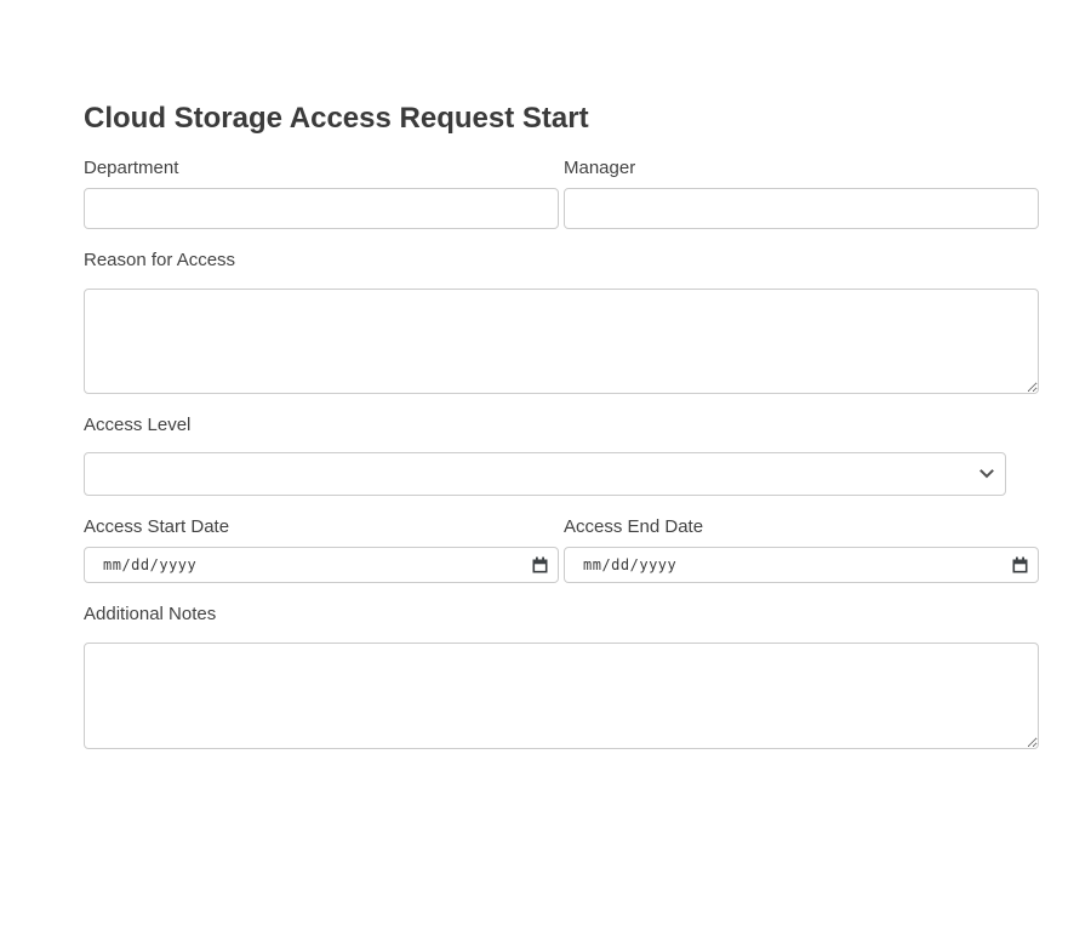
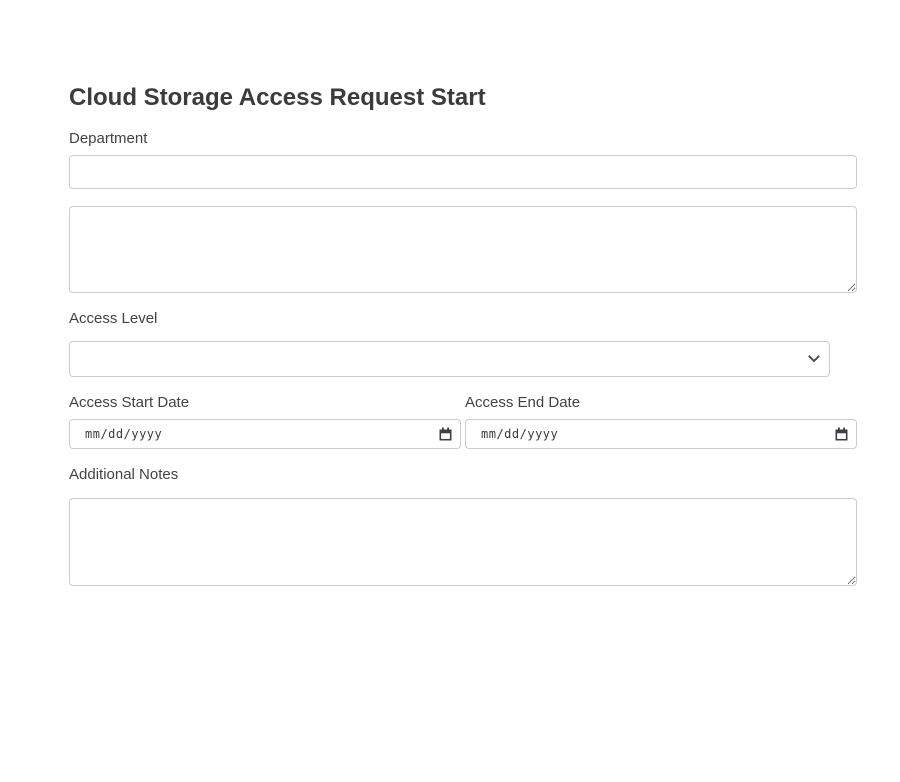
  Cloud Storage Access Request Start
  Department
- Manager
- Reason for Access
  Access Level
  Access Start Date
  mm/dd/yyyy
  Access End Date
  mm/dd/yyyy
  Additional Notes
